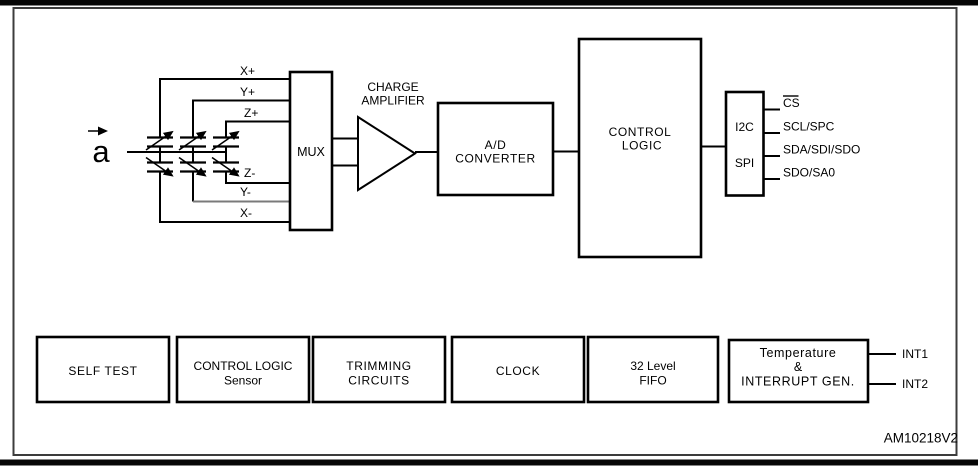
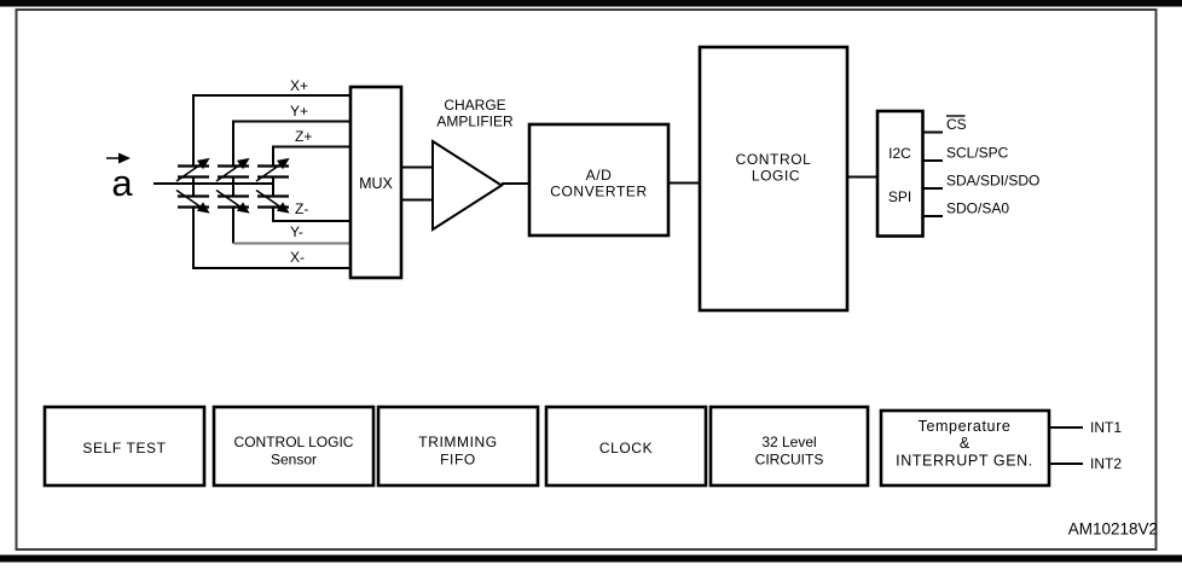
  a
  X+
  Y+
  Z+
  Z-
  Y-
  X-
  MUX
  CHARGE
  AMPLIFIER
  A/D
  CONVERTER
  CONTROL
  LOGIC
  I2C
  SPI
  CS
  SCL/SPC
  SDA/SDI/SDO
  SDO/SA0
  SELF TEST
  CONTROL LOGIC
  Sensor
  TRIMMING
- CIRCUITS
+ FIFO
  CLOCK
  32 Level
- FIFO
+ CIRCUITS
  Temperature
  &
  INTERRUPT GEN.
  INT1
  INT2
  AM10218V2
